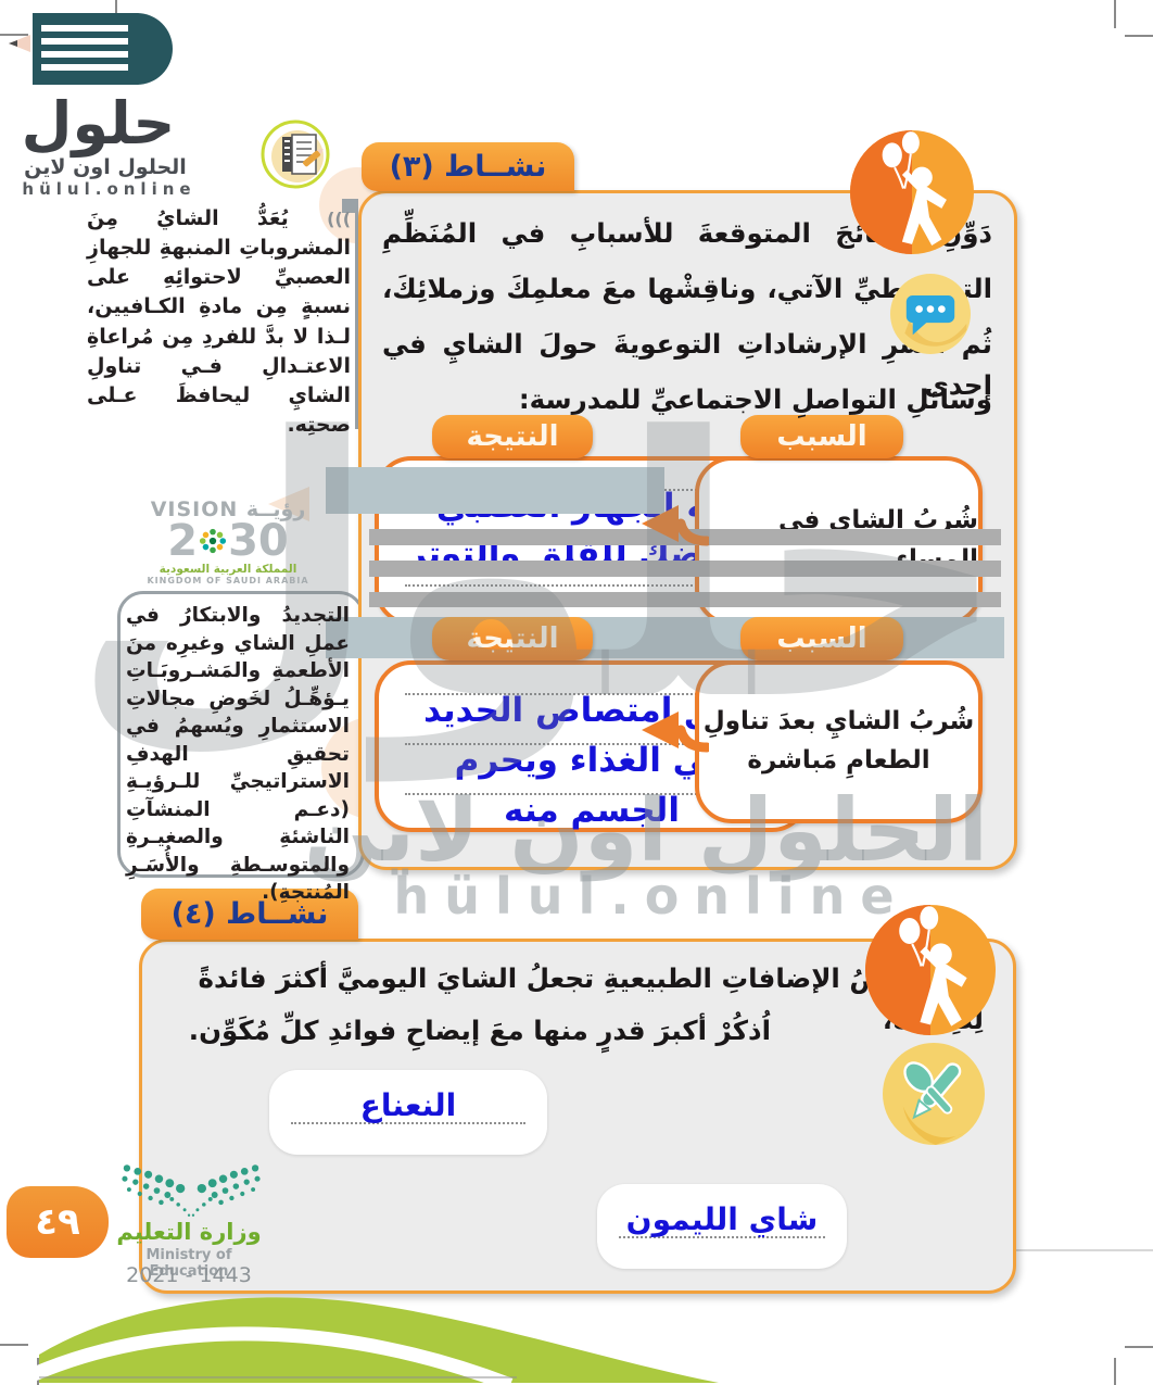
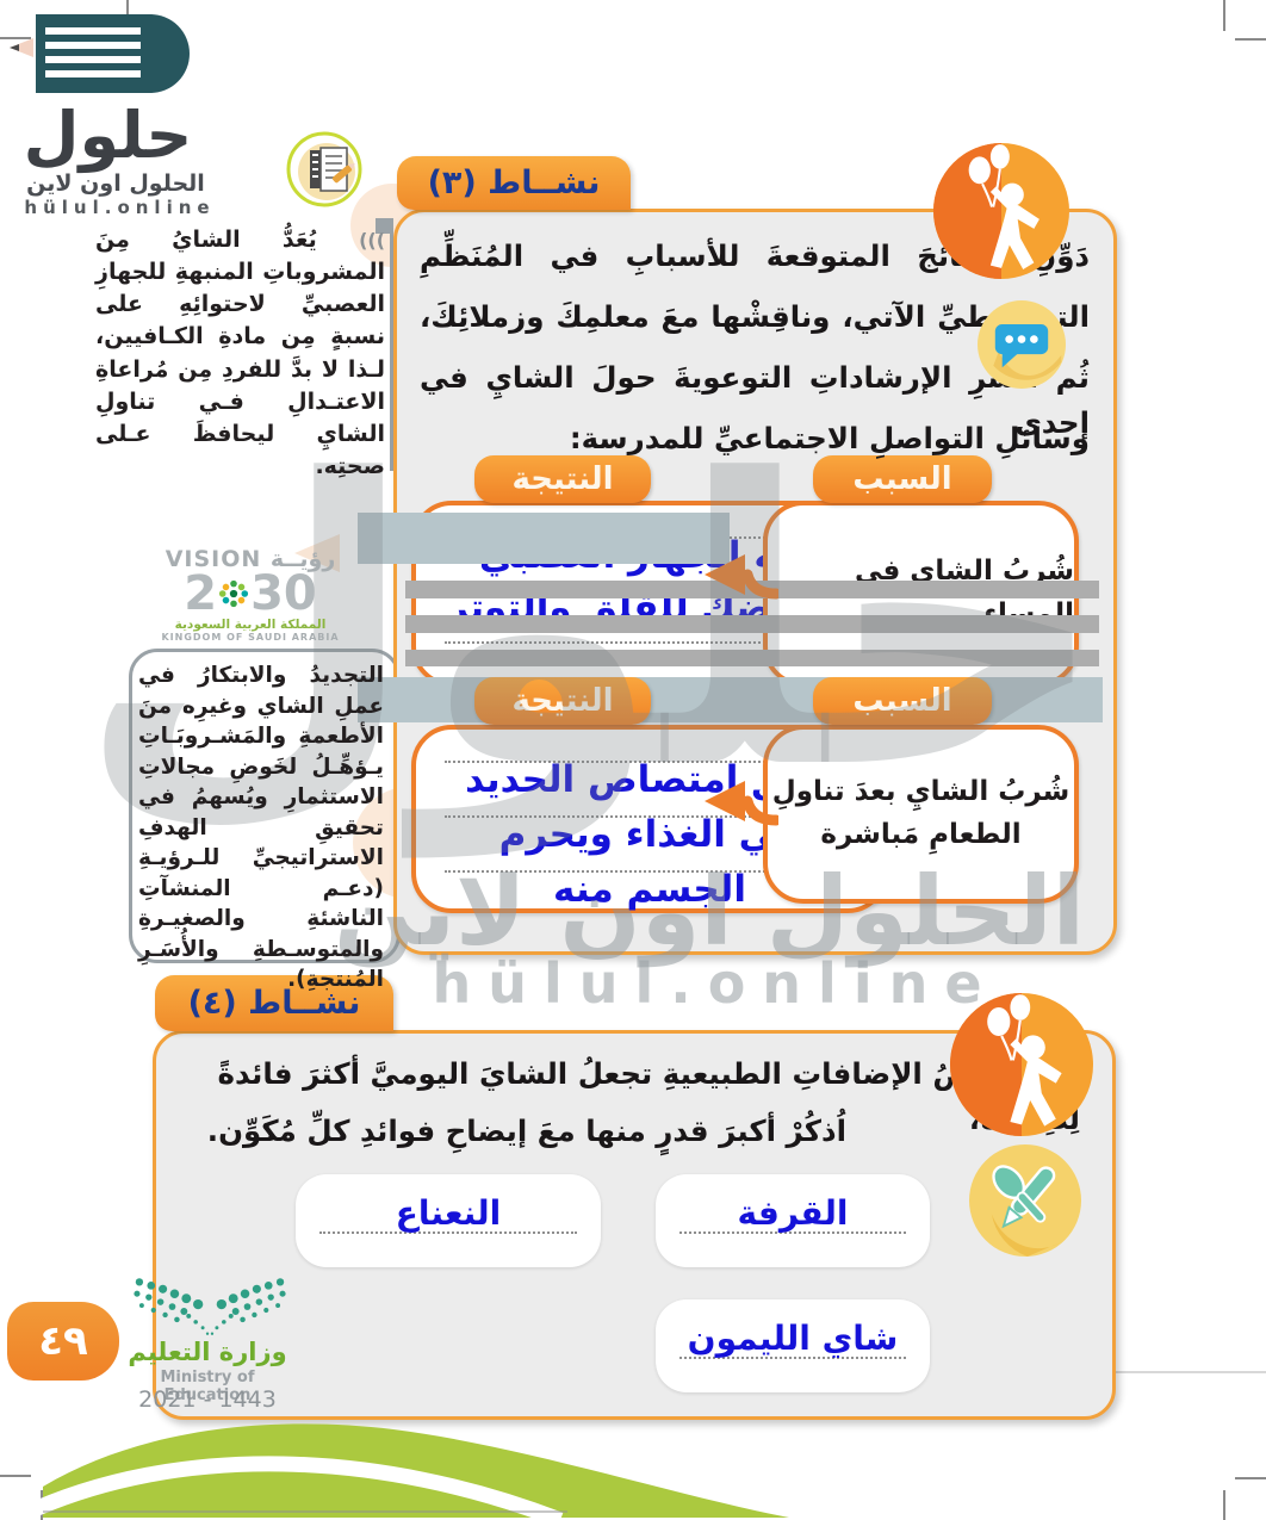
  حلول
  الحلول اون لاين
  hülul.online
  ((( يُعَدُّ الشايُ مِنَ المشروباتِ المنبهةِ للجهازِ العصبيِّ لاحتوائِهِ على نسبةٍ مِن مادةِ الكـافيين، لـذا لا بدَّ للفردِ مِن مُراعاةِ الاعتـدالِ فـي تناولِ الشايِ ليحافظَ عـلى صحتِه.
  VISION رؤيــة
  2
  30
  المملكة العربية السعودية
  KINGDOM OF SAUDI ARABIA
  التجديدُ والابتكارُ في عملِ الشاي وغيرِه منَ الأطعمةِ والمَشـروبَـاتِ يـؤهِّـلُ لخَوضِ مجالاتِ الاستثمارِ ويُسهمُ في تحقيقِ الهدفِ الاستراتيجيِّ للـرؤيـةِ (دعـم المنشآتِ الناشئةِ والصغيـرةِ والمتوسـطةِ والأُسَـرِ المُنتجةِ).
  نشــاط (٣)
  دَوِّئجَ المتوقعةَ للأسبابِ في المُنَظِّمِ
  التطيِّ الآتي، وناقِشْها معَ معلمِكَ وزملائِكَ،
  ثُمرِ الإرشاداتِ التوعويةَ حولَ الشايِ في إحدى
  وسائلِ التواصلِ الاجتماعيِّ للمدرسة:
  النتيجة
  السبب
  ضك للقلق والتوتر
  شُربُ الشايِ في المساءِ
  النتيجة
  السبب
  امتصاص الحديد
  ي الغذاء ويحرم
  الجسم منه
  شُربُ الشايِ بعدَ تناولِ
  الطعامِ مَباشرة
  حلول
  الحلول اون لاين
  hülul.online
  نشــاط (٤)
  الإضافاتِ الطبيعيةِ تجعلُ الشايَ اليوميَّ أكثرَ فائدةً لِ،
  اُذكُرْ أكبرَ قدرٍ منها معَ إيضاحِ فوائدِ كلِّ مُكَوِّن.
+ القرفة
  النعناع
  شاي الليمون
  ٤٩
  وزارة التعليم
  Ministry of Education
  2021 - 1443
